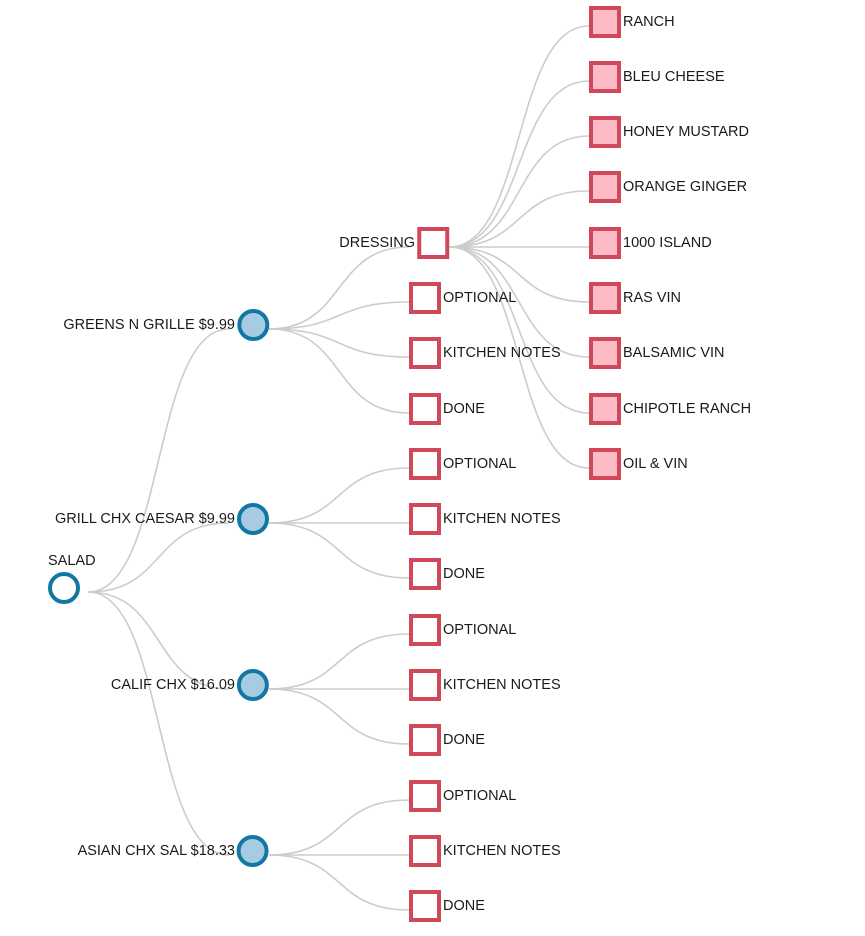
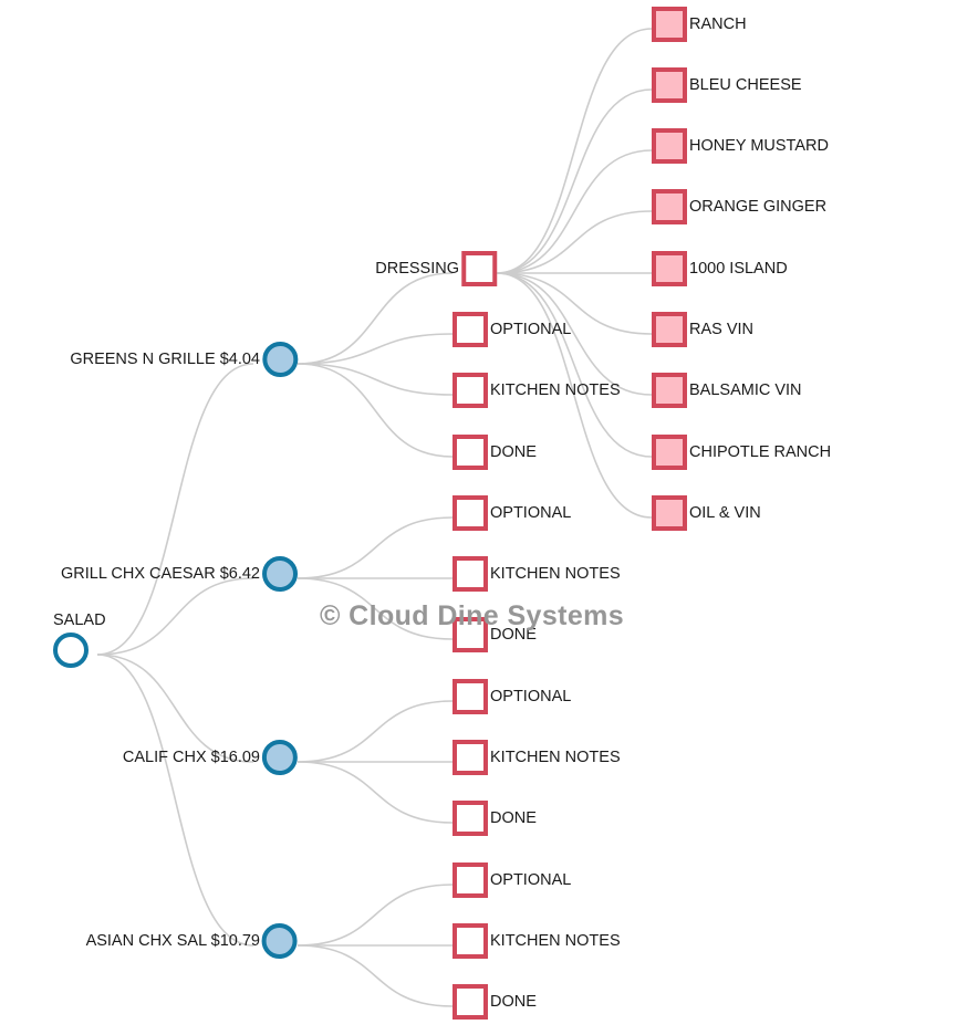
  SALAD
- GREENS N GRILLE $9.99
+ GREENS N GRILLE $4.04
- GRILL CHX CAESAR $9.99
+ GRILL CHX CAESAR $6.42
  CALIF CHX $16.09
- ASIAN CHX SAL $18.33
+ ASIAN CHX SAL $10.79
  DRESSING
  OPTIONAL
  KITCHEN NOTES
  DONE
  OPTIONAL
  KITCHEN NOTES
  DONE
  OPTIONAL
  KITCHEN NOTES
  DONE
  OPTIONAL
  KITCHEN NOTES
  DONE
  RANCH
  BLEU CHEESE
  HONEY MUSTARD
  ORANGE GINGER
  1000 ISLAND
  RAS VIN
  BALSAMIC VIN
  CHIPOTLE RANCH
  OIL & VIN
+ © Cloud Dine Systems
